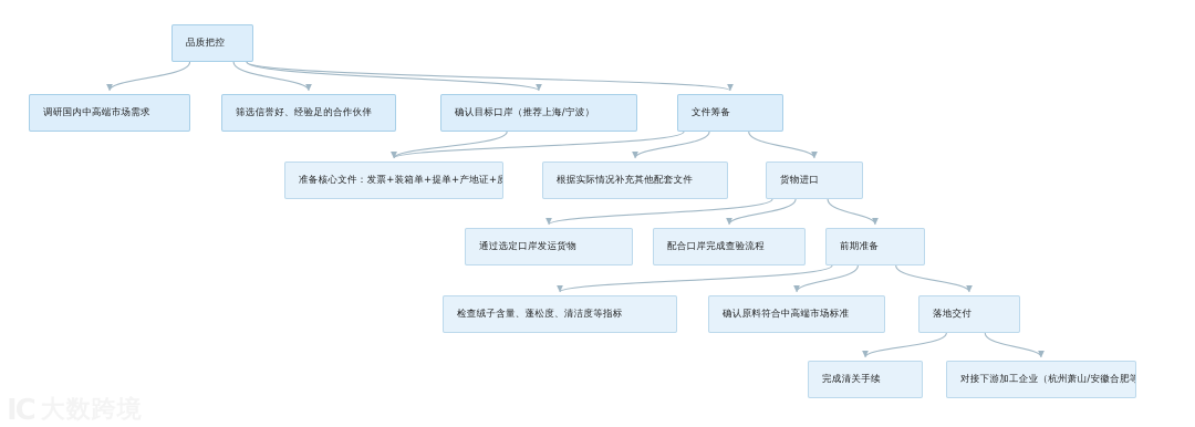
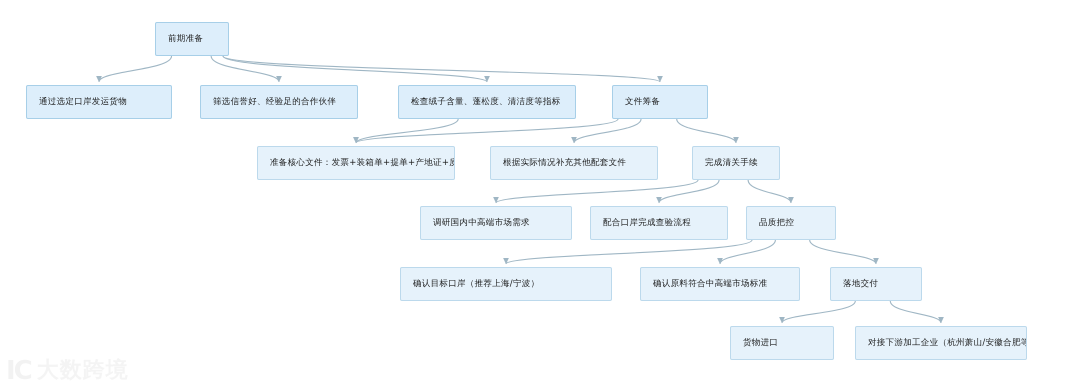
- 品质把控
+ 前期准备
- 调研国内中高端市场需求
+ 通过选定口岸发运货物
  筛选信誉好、经验足的合作伙伴
- 确认目标口岸（推荐上海/宁波）
+ 检查绒子含量、蓬松度、清洁度等指标
  文件筹备
  准备核心文件：发票+装箱单+提单+产地证+质
  根据实际情况补充其他配套文件
- 货物进口
+ 完成清关手续
- 通过选定口岸发运货物
+ 调研国内中高端市场需求
  配合口岸完成查验流程
- 前期准备
+ 品质把控
- 检查绒子含量、蓬松度、清洁度等指标
+ 确认目标口岸（推荐上海/宁波）
  确认原料符合中高端市场标准
  落地交付
- 完成清关手续
+ 货物进口
  对接下游加工企业（杭州萧山/安徽合肥等
